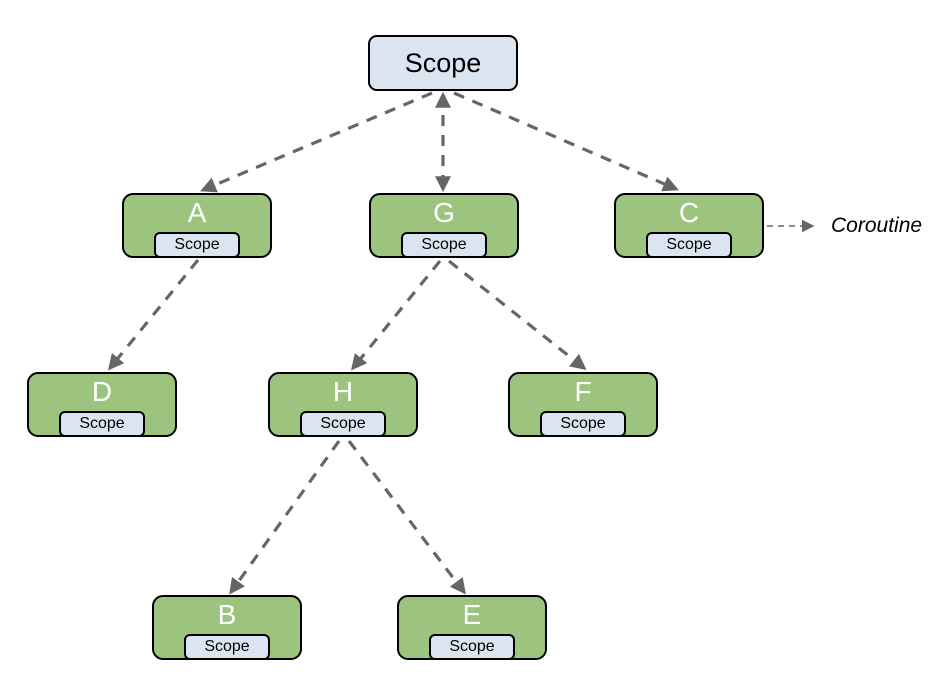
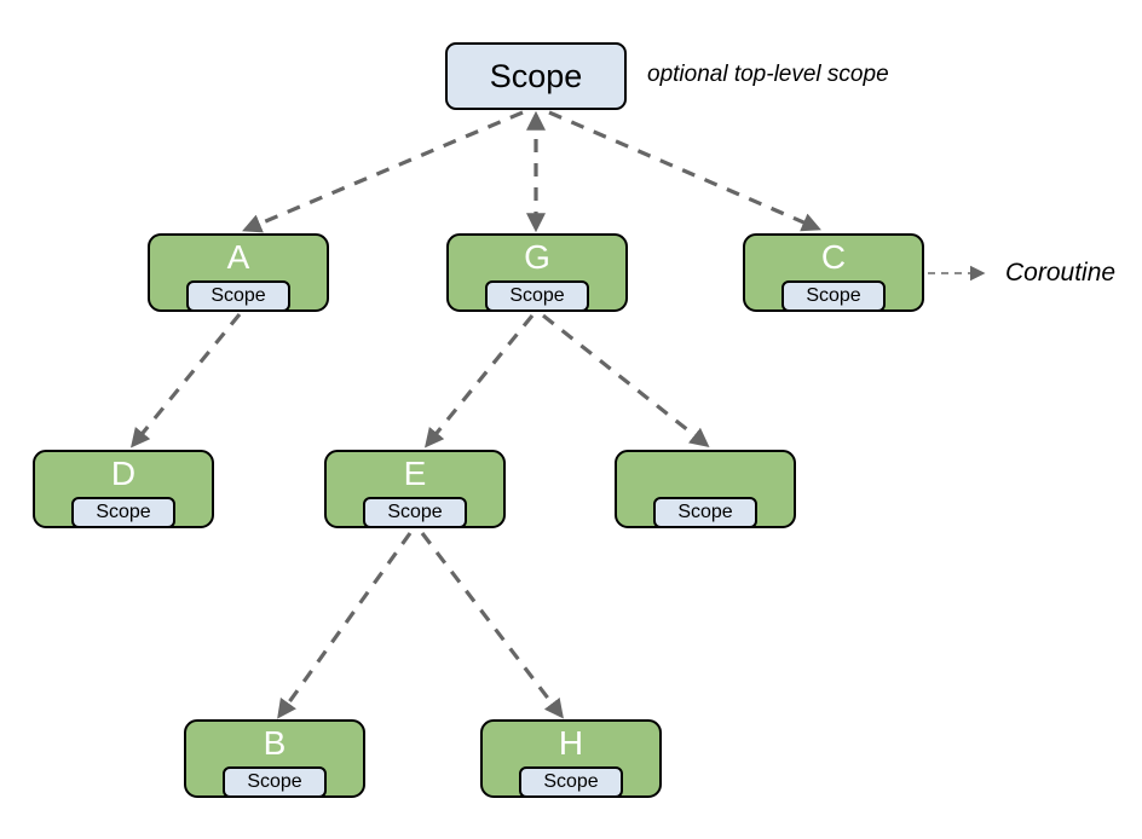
  Scope
+ optional top-level scope
  Coroutine
  A
  Scope
  G
  Scope
  C
  Scope
  D
  Scope
- H
+ E
  Scope
- F
  Scope
  B
  Scope
- E
+ H
  Scope
